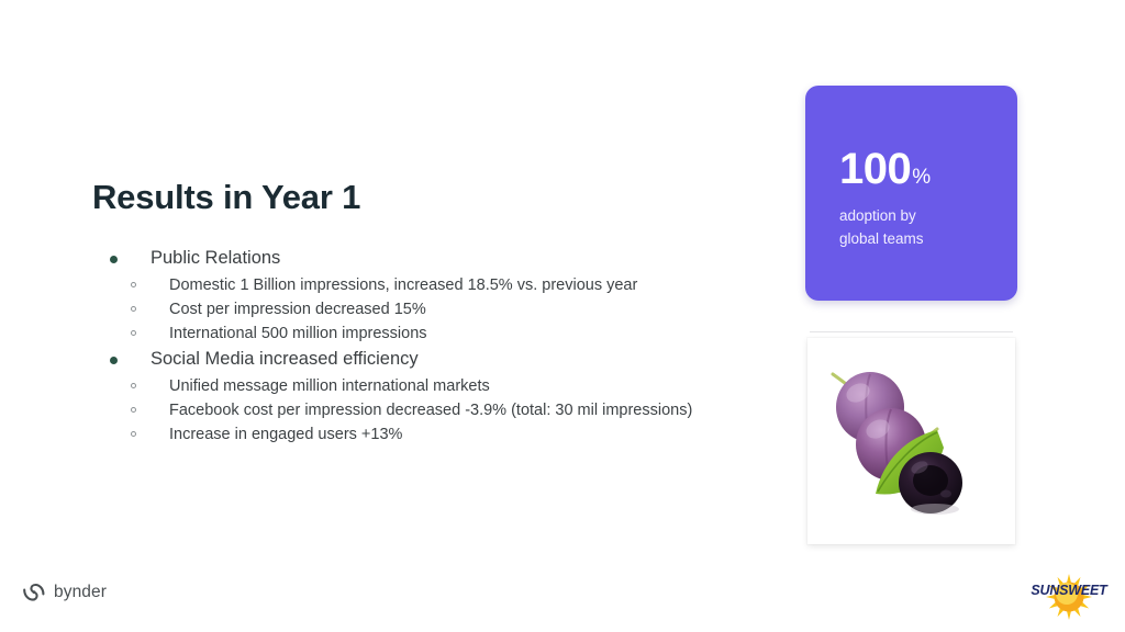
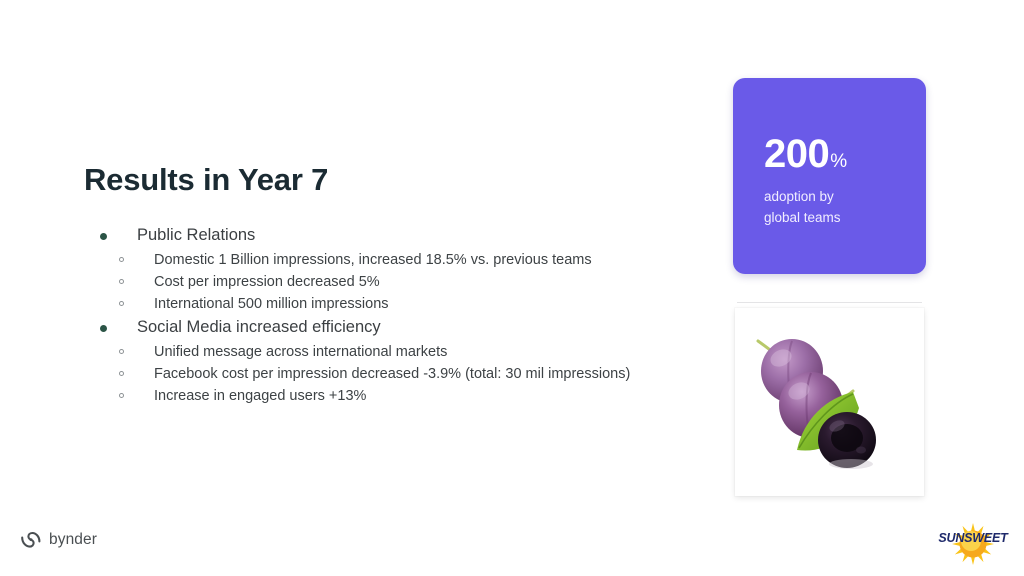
- Results in Year 1
+ Results in Year 7
  Public Relations
- Domestic 1 Billion impressions, increased 18.5% vs. previous year
+ Domestic 1 Billion impressions, increased 18.5% vs. previous teams
- Cost per impression decreased 15%
+ Cost per impression decreased 5%
  International 500 million impressions
  Social Media increased efficiency
- Unified message million international markets
+ Unified message across international markets
  Facebook cost per impression decreased -3.9% (total: 30 mil impressions)
  Increase in engaged users +13%
- 100%
+ 200%
  adoption by
  global teams
  bynder
  SUNSWEET
